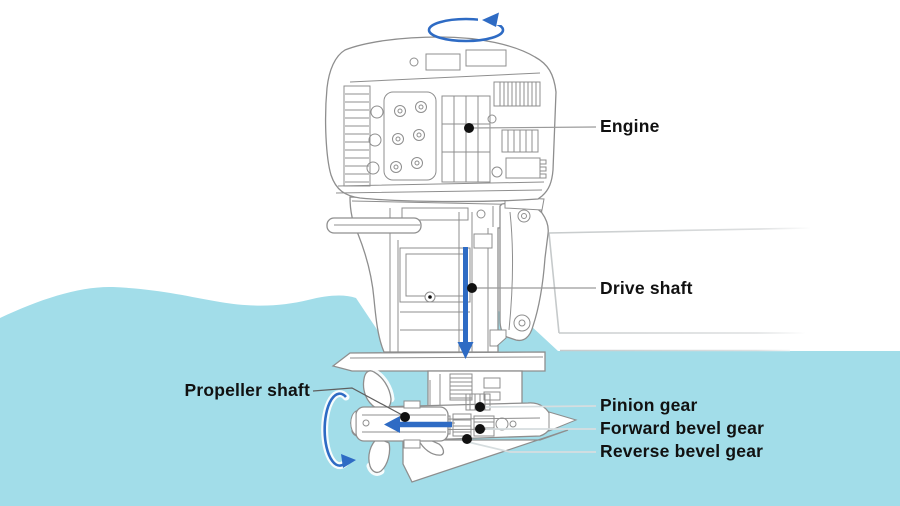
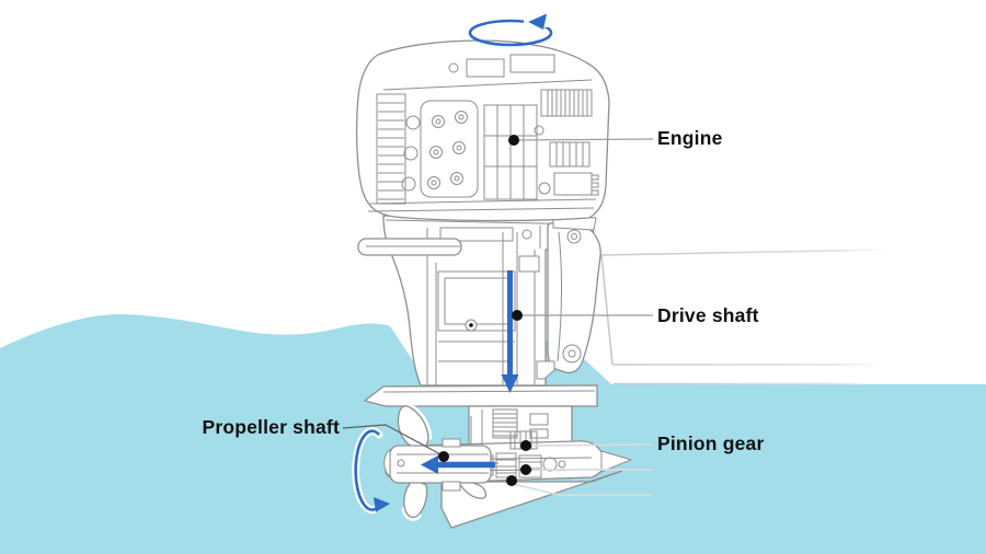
  Engine
  Drive shaft
  Pinion gear
- Forward bevel gear
- Reverse bevel gear
  Propeller shaft
